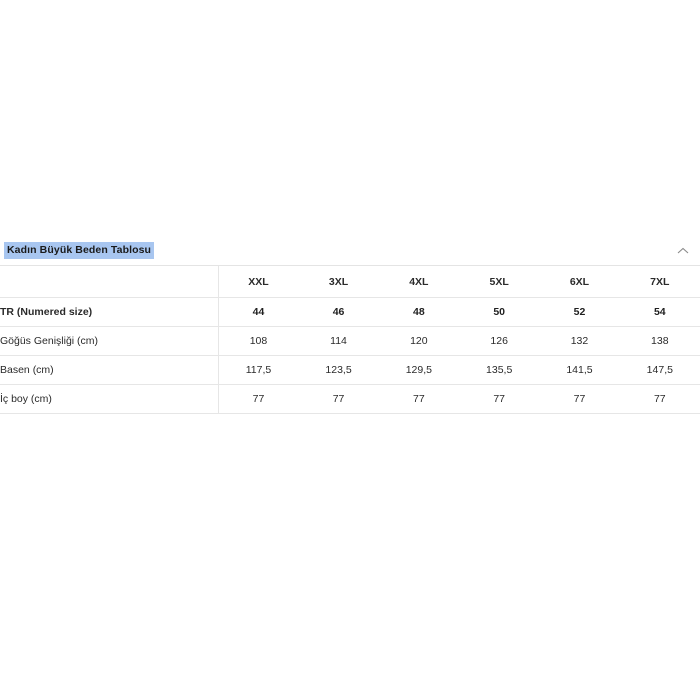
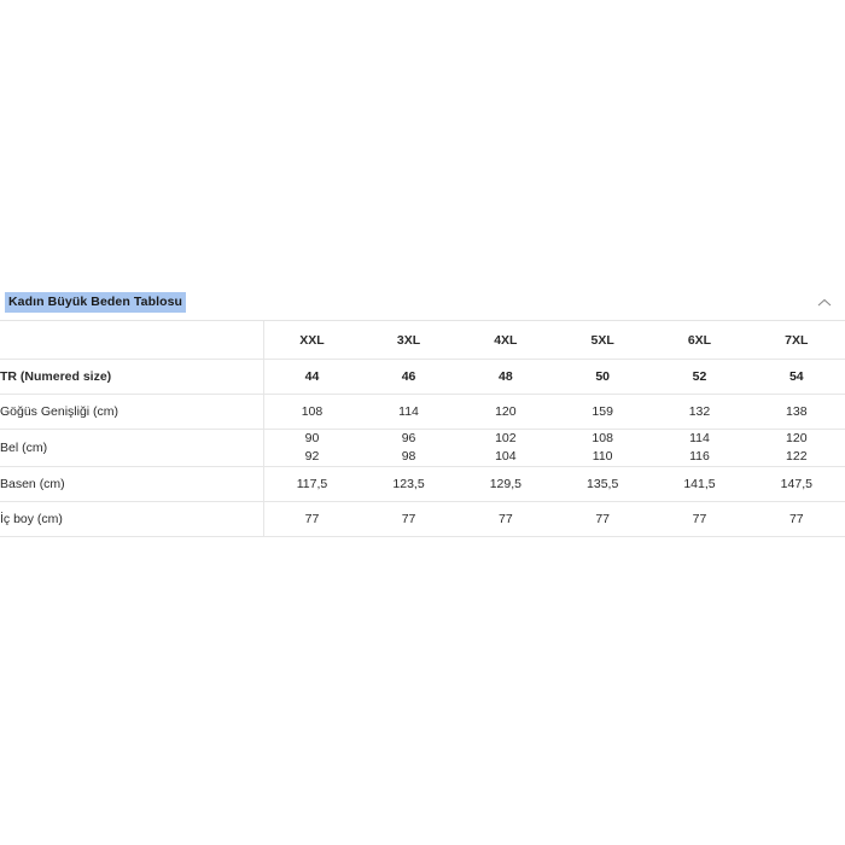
  Kadın Büyük Beden Tablosu
  	XXL	3XL	4XL	5XL	6XL	7XL
  TR (Numered size)	44	46	48	50	52	54
- Göğüs Genişliği (cm)	108	114	120	126	132	138
+ Göğüs Genişliği (cm)	108	114	120	159	132	138
+ Bel (cm)	90 92	96 98	102 104	108 110	114 116	120 122
  Basen (cm)	117,5	123,5	129,5	135,5	141,5	147,5
  İç boy (cm)	77	77	77	77	77	77
